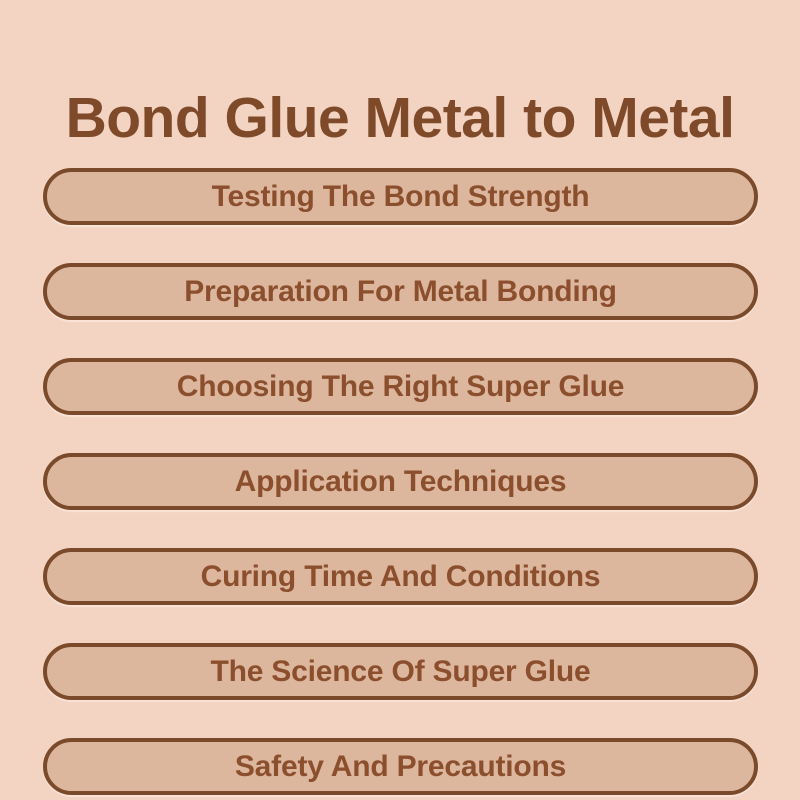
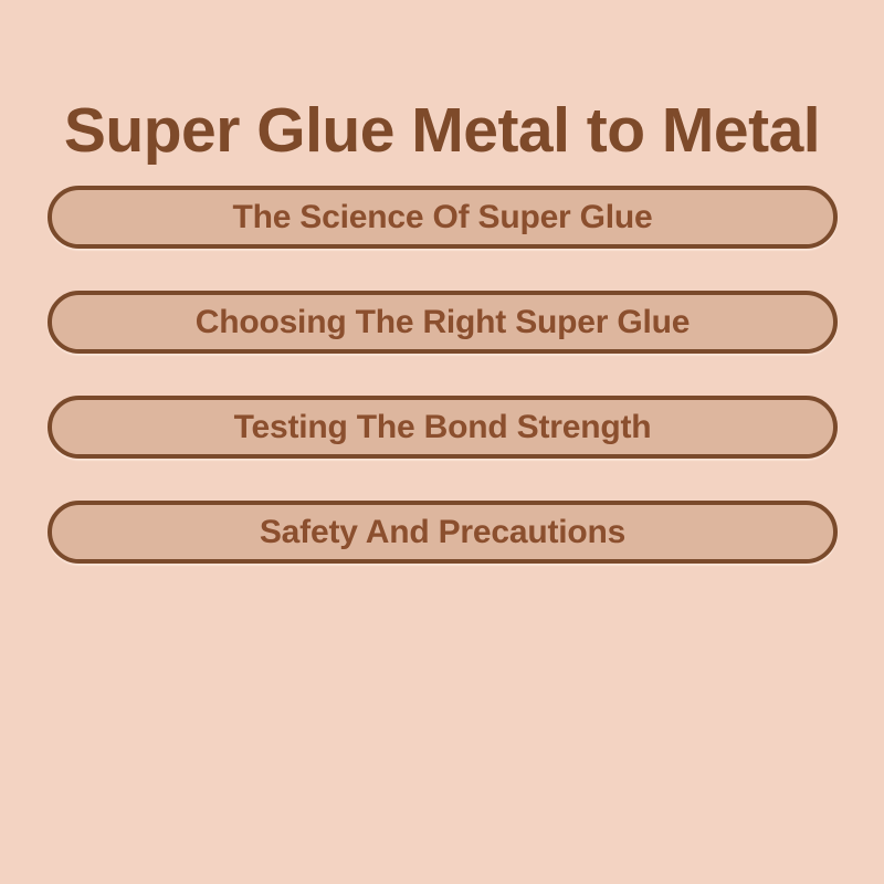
- Bond Glue Metal to Metal
+ Super Glue Metal to Metal
- Testing The Bond Strength
+ The Science Of Super Glue
- Preparation For Metal Bonding
  Choosing The Right Super Glue
- Application Techniques
- Curing Time And Conditions
- The Science Of Super Glue
+ Testing The Bond Strength
  Safety And Precautions
